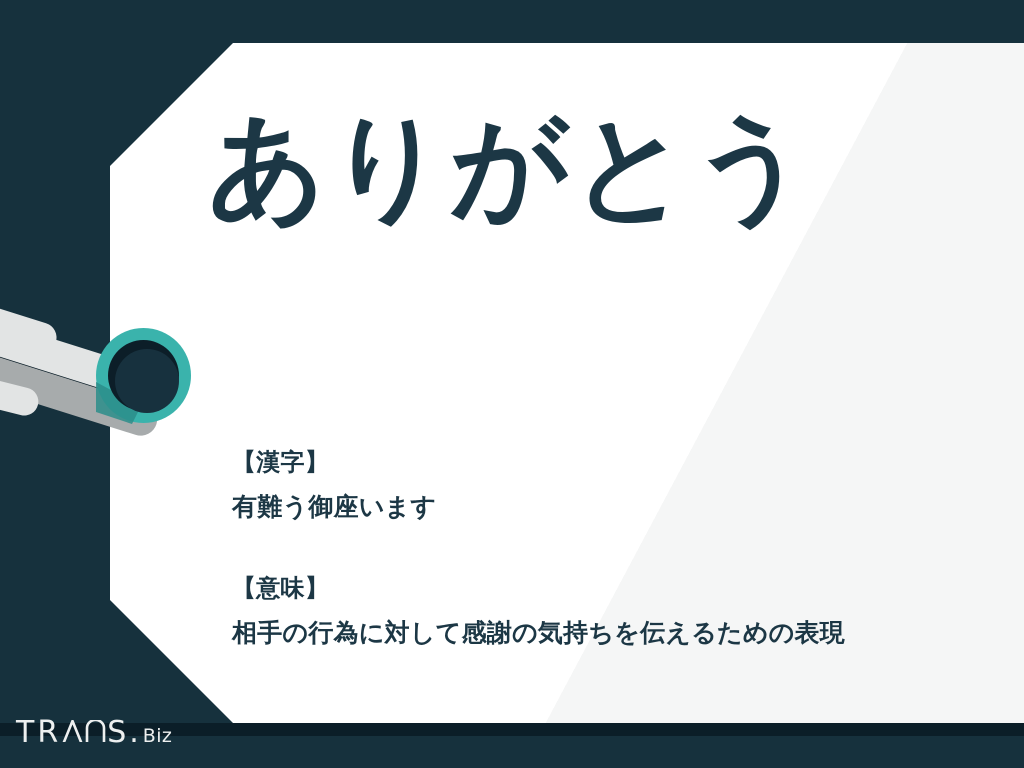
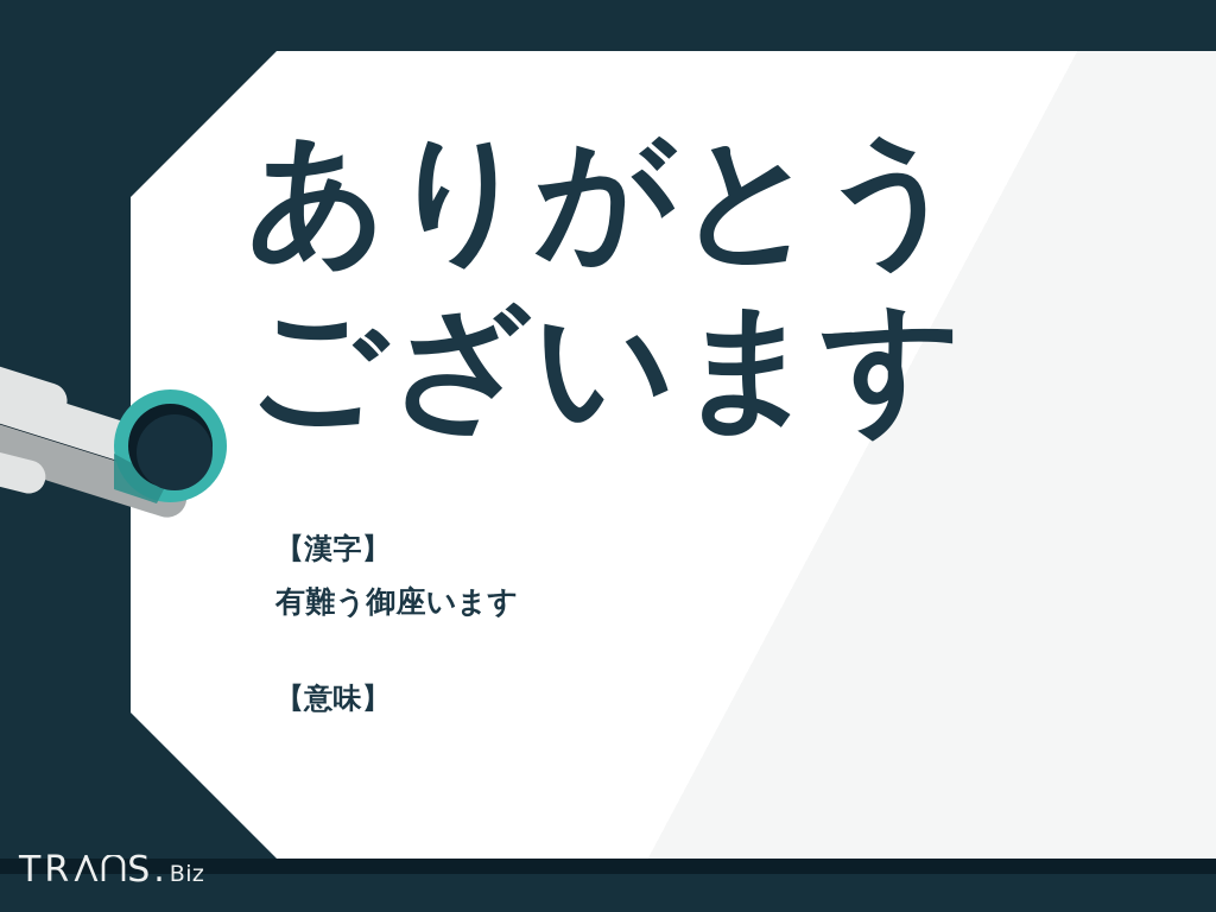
  ありがとう
+ ございます
  【漢字】
  有難う御座います
  【意味】
- 相手の行為に対して感謝の気持ちを伝えるための表現
  T
  R
  S
  .
  Biz
